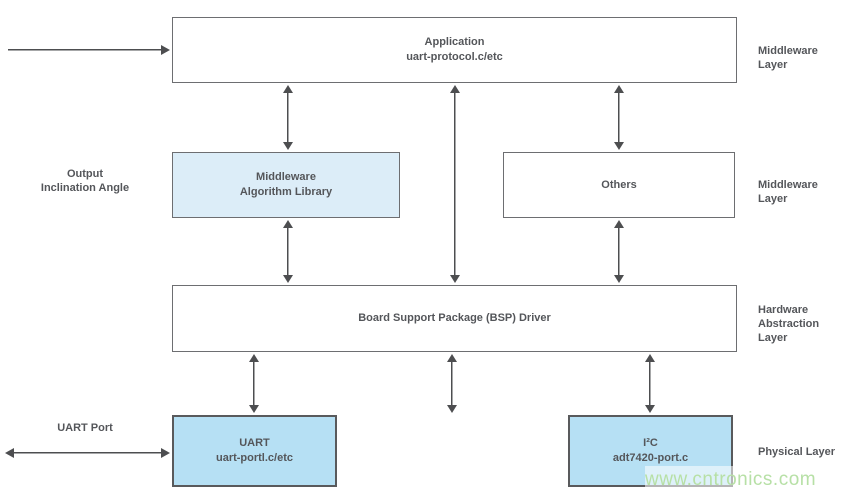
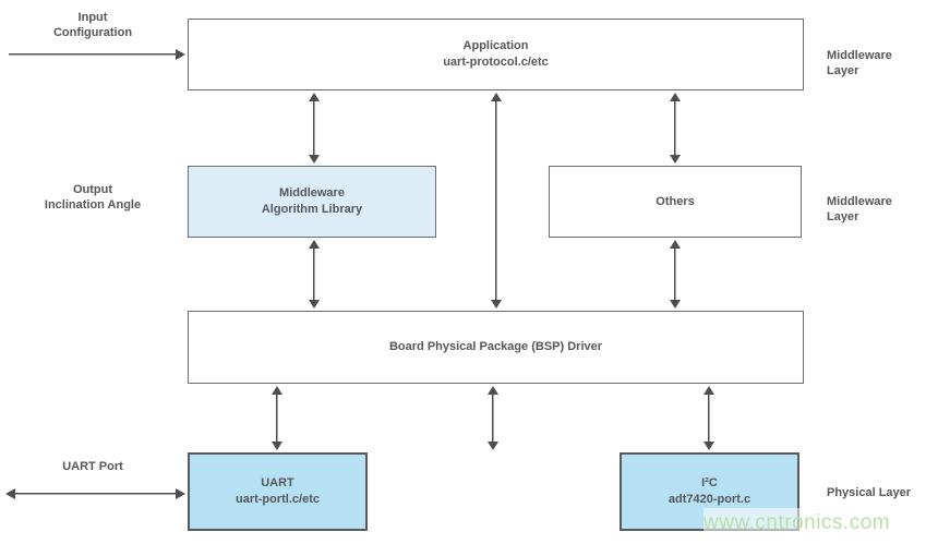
+ Input
+ Configuration
  Output
  Inclination Angle
  UART Port
  Middleware Layer
  Middleware Layer
- Hardware
- Abstraction Layer
  Physical Layer
  Application
  uart-protocol.c/etc
  Middleware
  Algorithm Library
  Others
- Board Support Package (BSP) Driver
+ Board Physical Package (BSP) Driver
  UART
  uart-portl.c/etc
  I²C
  adt7420-port.c
  www.cntronics.com
